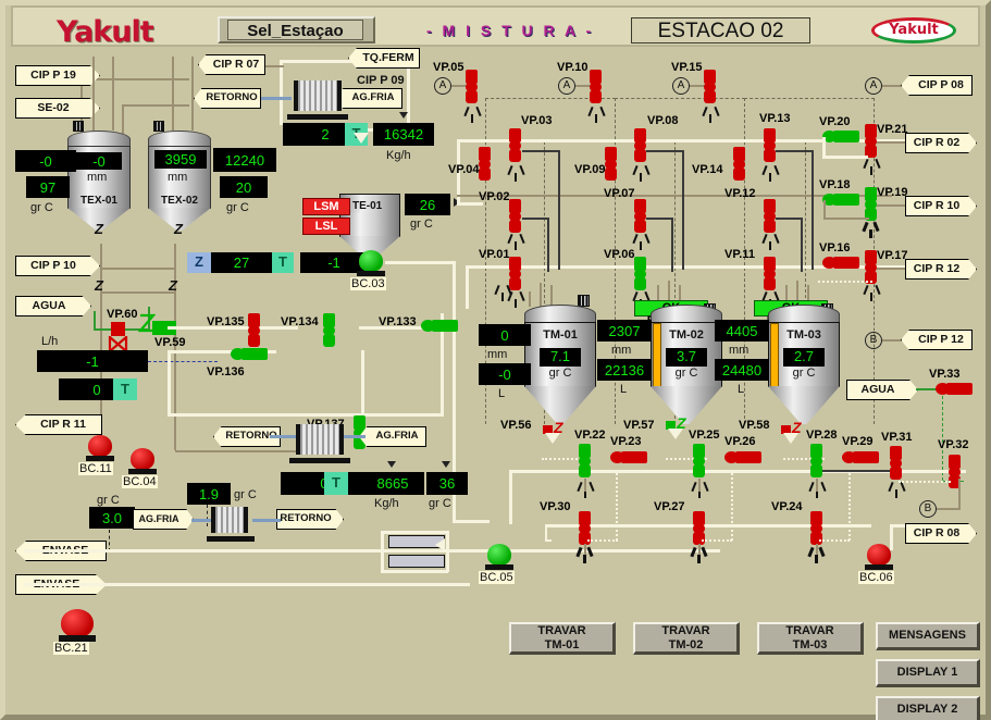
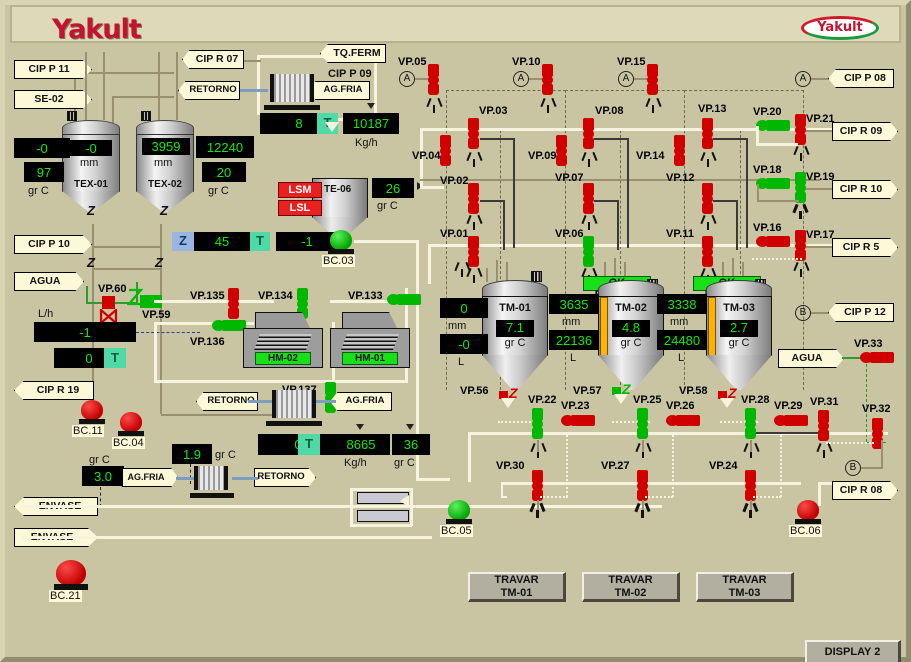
  Yakult
- Sel_Estaçao
- - M I S T U R A -
- ESTACAO 02
  Yakult
- CIP P 19
+ CIP P 11
  SE-02
  CIP P 10
  AGUA
- CIP R 11
+ CIP R 19
  -0
  mm
  TEX-01
  -0
  97
  gr C
  Z
  Z
  3959
  mm
  TEX-02
  12240
  20
  gr C
  Z
  Z
  CIP R 07
  TQ.FERM
  CIP P 09
  RETORNO
  AG.FRIA
- 2
+ 8
  T
- 16342
+ 10187
  Kg/h
- TE-01
+ TE-06
  LSM
  LSL
  26
  gr C
  Z
- 27
+ 45
  T
  -1
  BC.03
  VP.60
  VP.59
  L/h
  -1
  0
  T
  BC.11
  BC.04
  gr C
  3.0
  1.9
  gr C
  VP.135
  VP.136
  VP.134
  VP.133
+ HM-02
+ HM-01
  RETORN
  AG.FRIA
  T
  8665
  Kg/h
  36
  gr C
  AG.FRIA
  RETORNO
  BC.05
  BC.21
  A
  VP.05
  A
  VP.10
  A
  VP.15
  A
  CIP P 08
  VP.03
  VP.08
  VP.13
  VP.04
  VP.09
  VP.14
  VP.02
  VP.07
  VP.12
  VP.01
  VP.06
  VP.11
  VP.20
  VP.21
- CIP R 02
+ CIP R 09
  VP.18
  VP.19
  CIP R 10
  VP.16
  VP.17
- CIP R 12
+ CIP R 5
  B
  CIP P 12
  TM-01
  7.1
  gr C
  0
  mm
  -0
  L
  TM-02
- 3.7
+ 4.8
  gr C
- 2307
+ 3635
  mm
  22136
  L
  TM-03
  2.7
  gr C
- 4405
+ 3338
  mm
  24480
  L
  AGUA
  VP.33
  Z
  VP.56
  Z
  VP.57
  Z
  VP.58
  VP.22
  VP.23
  VP.25
  VP.26
  VP.28
  VP.29
  VP.31
  VP.32
  B
  VP.30
  VP.27
  VP.24
  BC.06
  CIP R 08
  TRAVAR
  TM-01
  TRAVAR
  TM-02
  TRAVAR
  TM-03
- MENSAGENS
- DISPLAY 1
  DISPLAY 2
